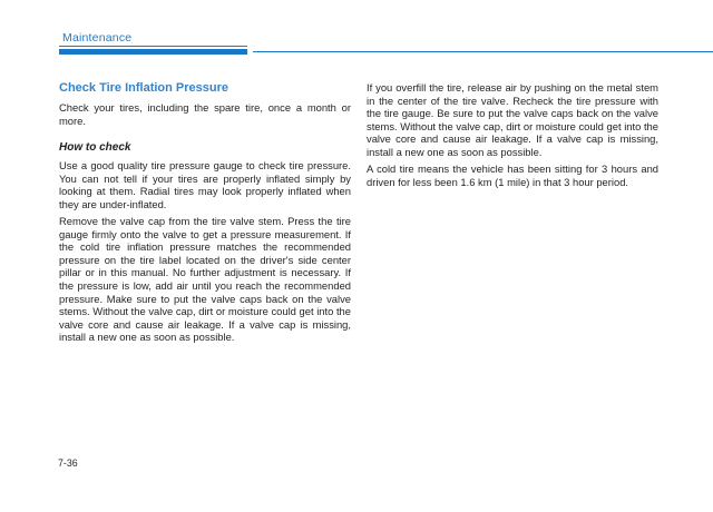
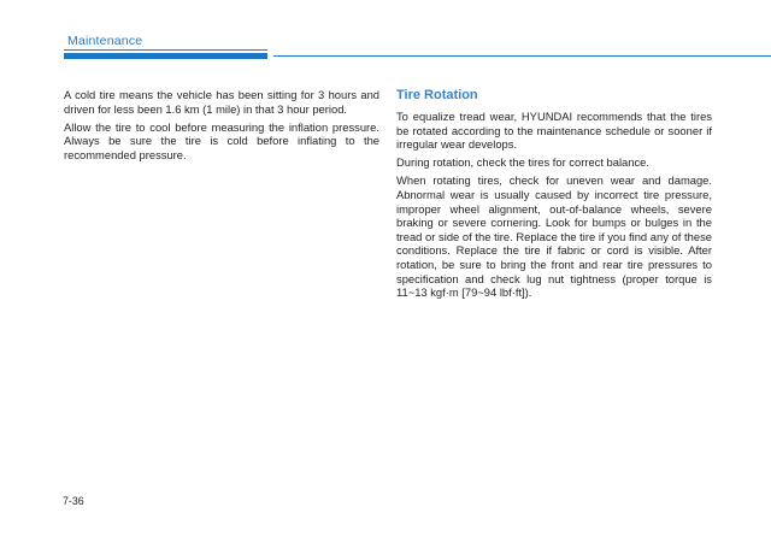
  Maintenance
- Check Tire Inflation Pressure
- Check your tires, including the spare tire, once a month or more.
- How to check
- Use a good quality tire pressure gauge to check tire pressure. You can not tell if your tires are properly inflated simply by looking at them. Radial tires may look properly inflated when they are under-inflated.
- Remove the valve cap from the tire valve stem. Press the tire gauge firmly onto the valve to get a pressure measurement. If the cold tire inflation pressure matches the recommended pressure on the tire label located on the driver's side center pillar or in this manual. No further adjustment is necessary. If the pressure is low, add air until you reach the recommended pressure. Make sure to put the valve caps back on the valve stems. Without the valve cap, dirt or moisture could get into the valve core and cause air leakage. If a valve cap is missing, install a new one as soon as possible.
- If you overfill the tire, release air by pushing on the metal stem in the center of the tire valve. Recheck the tire pressure with the tire gauge. Be sure to put the valve caps back on the valve stems. Without the valve cap, dirt or moisture could get into the valve core and cause air leakage. If a valve cap is missing, install a new one as soon as possible.
  A cold tire means the vehicle has been sitting for 3 hours and driven for less been 1.6 km (1 mile) in that 3 hour period.
+ Allow the tire to cool before measuring the inflation pressure. Always be sure the tire is cold before inflating to the recommended pressure.
+ Tire Rotation
+ To equalize tread wear, HYUNDAI recommends that the tires be rotated according to the maintenance schedule or sooner if irregular wear develops.
+ During rotation, check the tires for correct balance.
+ When rotating tires, check for uneven wear and damage. Abnormal wear is usually caused by incorrect tire pressure, improper wheel alignment, out-of-balance wheels, severe braking or severe cornering. Look for bumps or bulges in the tread or side of the tire. Replace the tire if you find any of these conditions. Replace the tire if fabric or cord is visible. After rotation, be sure to bring the front and rear tire pressures to specification and check lug nut tightness (proper torque is 11~13 kgf·m [79~94 lbf·ft]).
  7-36
